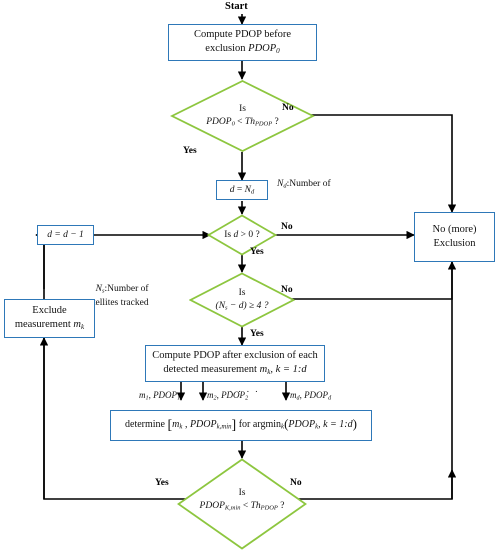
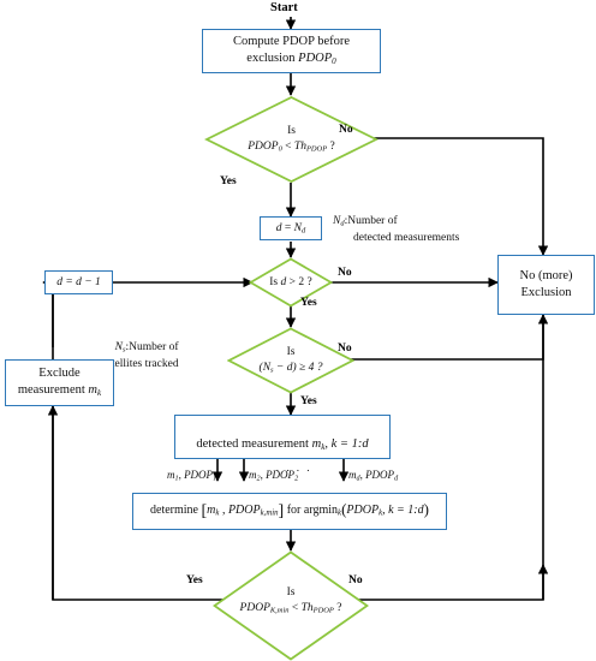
  Start
  Compute PDOP before
  exclusion PDOP0
  Is
  No
  Yes
  d = N
  N :Number of
+ detected measurements
  d = d − 1
- Is d > 0 ?
+ Is d > 2 ?
  No
  Yes
  No (more)
  Exclusion
  N :Number of
  ellites tracked
  Is
  (N − d) ≥ 4 ?
  No
  Yes
  Exclude
  measurement mk
- Compute PDOP after exclusion of each
  detected measurement mk, k = 1:d
  m , PDOP
  m , PDOP
  m , PDOP
  . . . .
  determine [m , PDOP ] for argmin (PDOP , k = 1:d)
  Is
  Yes
  No
